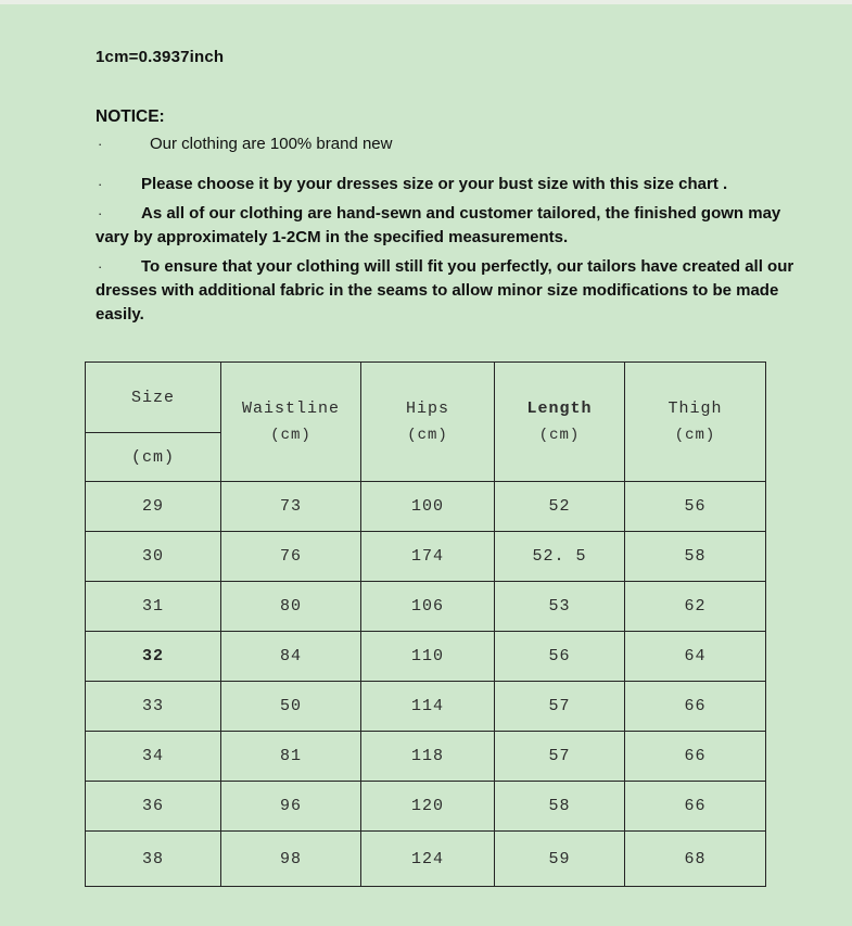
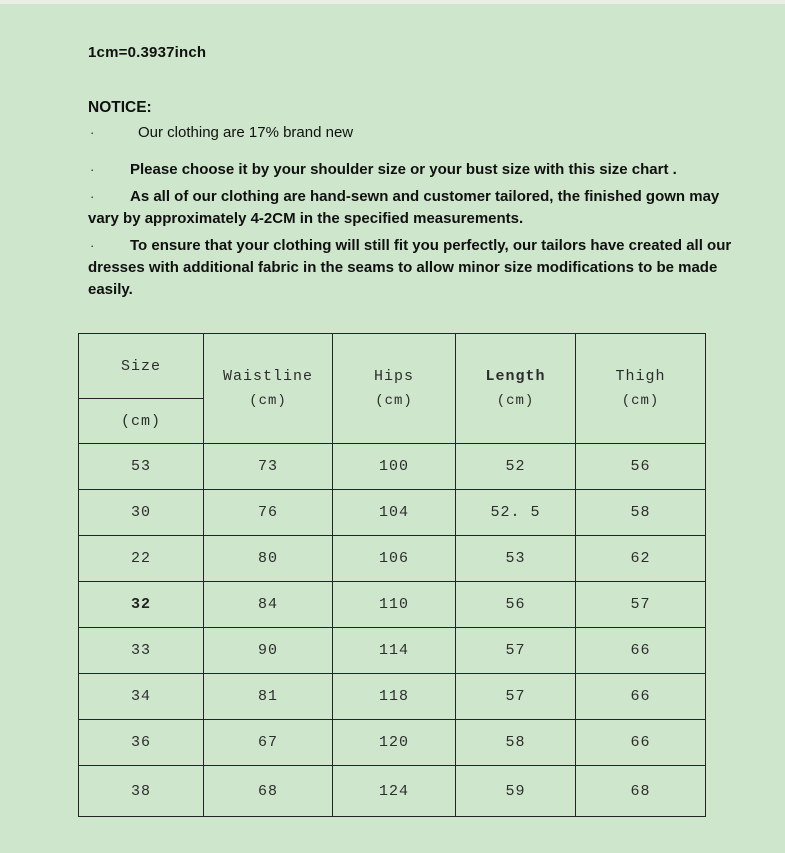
  1cm=0.3937inch
  NOTICE:
  ·
- Our clothing are 100% brand new
+ Our clothing are 17% brand new
  ·
- Please choose it by your dresses size or your bust size with this size chart .
+ Please choose it by your shoulder size or your bust size with this size chart .
  ·
- As all of our clothing are hand-sewn and customer tailored, the finished gown may vary by approximately 1-2CM in the specified measurements.
+ As all of our clothing are hand-sewn and customer tailored, the finished gown may vary by approximately 4-2CM in the specified measurements.
  ·
  To ensure that your clothing will still fit you perfectly, our tailors have created all our dresses with additional fabric in the seams to allow minor size modifications to be made easily.
  Size	Waistline(cm)	Hips(cm)	Length(cm)	Thigh(cm)
  (cm)
- 29	73	100	52	56
+ 53	73	100	52	56
- 30	76	174	52. 5	58
+ 30	76	104	52. 5	58
- 31	80	106	53	62
+ 22	80	106	53	62
- 32	84	110	56	64
+ 32	84	110	56	57
- 33	50	114	57	66
+ 33	90	114	57	66
  34	81	118	57	66
- 36	96	120	58	66
+ 36	67	120	58	66
- 38	98	124	59	68
+ 38	68	124	59	68
